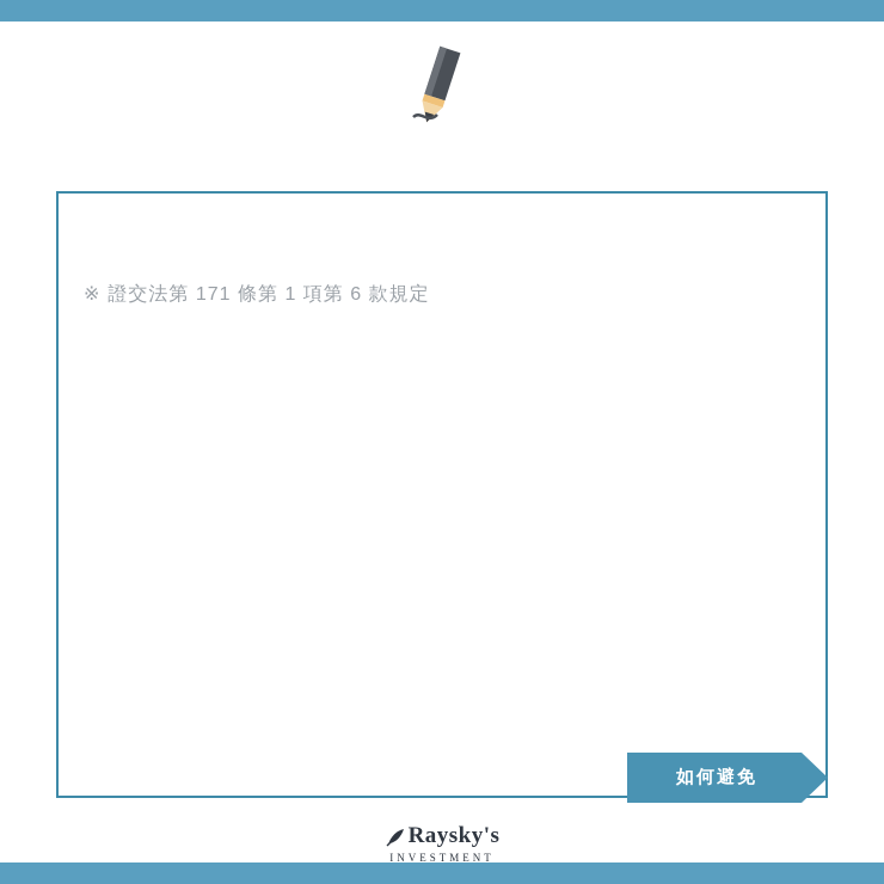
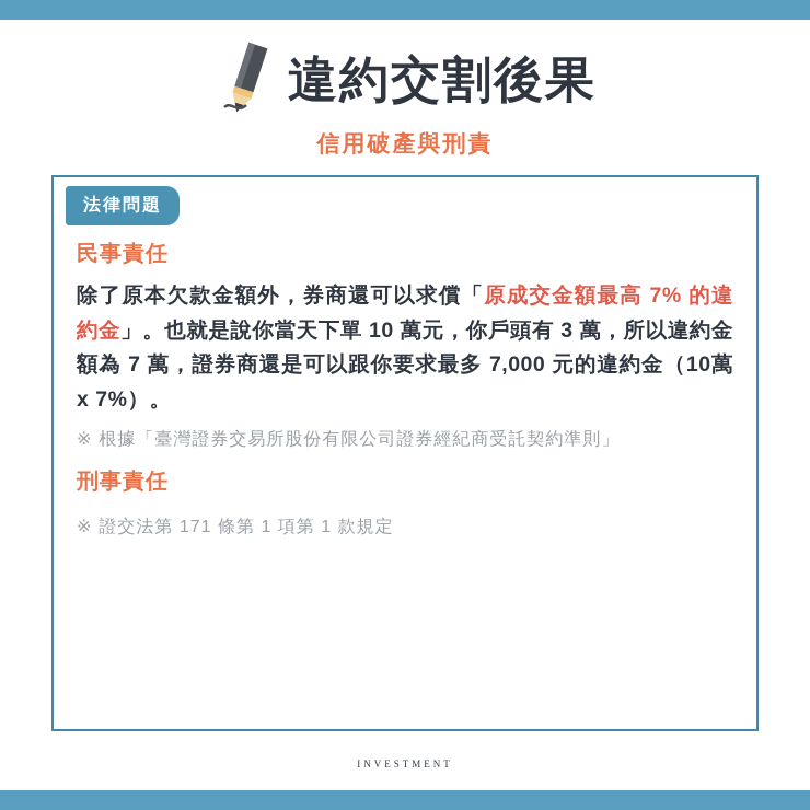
+ 違約交割後果
+ 信用破產與刑責
+ 法律問題
+ 民事責任
+ 除了原本欠款金額外，券商還可以求償「原成交金額最高 7% 的違約金」。也就是說你當天下單 10 萬元，你戶頭有 3 萬，所以違約金額為 7 萬，證券商還是可以跟你要求最多 7,000 元的違約金（10萬 x 7%）。
+ ※ 根據「臺灣證券交易所股份有限公司證券經紀商受託契約準則」
+ 刑事責任
- ※ 證交法第 171 條第 1 項第 6 款規定
+ ※ 證交法第 171 條第 1 項第 1 款規定
- 如何避免
- Raysky's
  INVESTMENT
